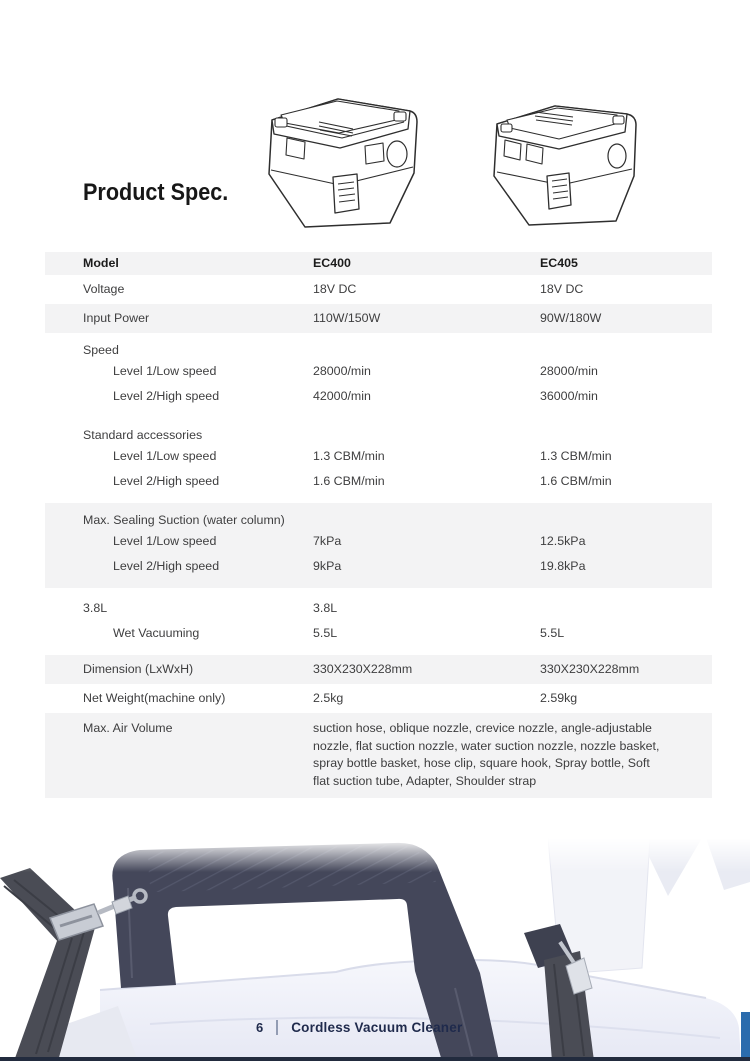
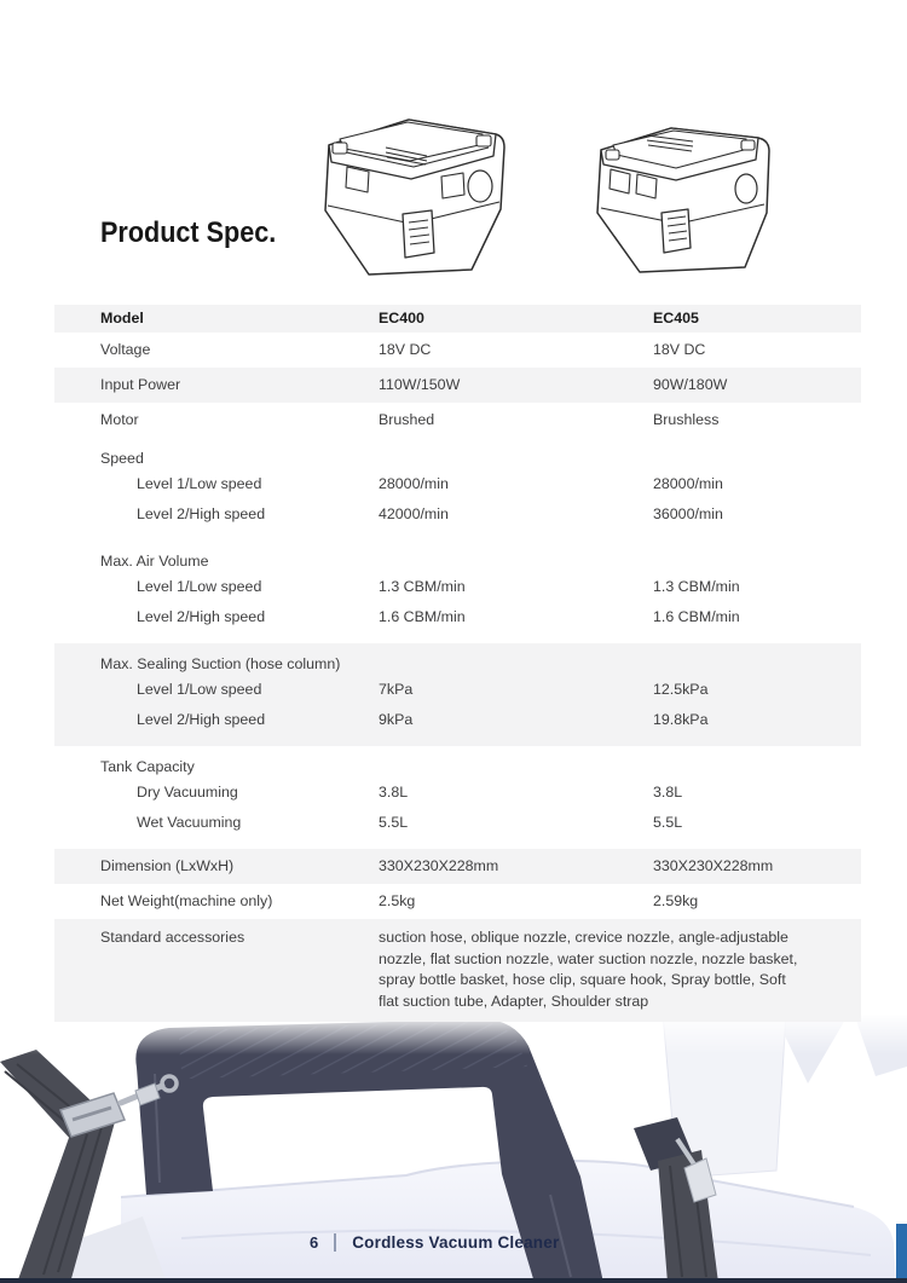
  Product Spec.
  Model
  EC400
  EC405
  Voltage
  18V DC
  18V DC
  Input Power
  110W/150W
  90W/180W
+ Motor
+ Brushed
+ Brushless
  Speed
  Level 1/Low speed
  28000/min
  28000/min
  Level 2/High speed
  42000/min
  36000/min
- Standard accessories
+ Max. Air Volume
  Level 1/Low speed
  1.3 CBM/min
  1.3 CBM/min
  Level 2/High speed
  1.6 CBM/min
  1.6 CBM/min
- Max. Sealing Suction (water column)
+ Max. Sealing Suction (hose column)
  Level 1/Low speed
  7kPa
  12.5kPa
  Level 2/High speed
  9kPa
  19.8kPa
+ Tank Capacity
+ Dry Vacuuming
  3.8L
  3.8L
  Wet Vacuuming
  5.5L
  5.5L
  Dimension (LxWxH)
  330X230X228mm
  330X230X228mm
  Net Weight(machine only)
  2.5kg
  2.59kg
- Max. Air Volume
+ Standard accessories
  suction hose, oblique nozzle, crevice nozzle, angle-adjustable nozzle, flat suction nozzle, water suction nozzle, nozzle basket, spray bottle basket, hose clip, square hook, Spray bottle, Soft flat suction tube, Adapter, Shoulder strap
  6
  Cordless Vacuum Cleaner
